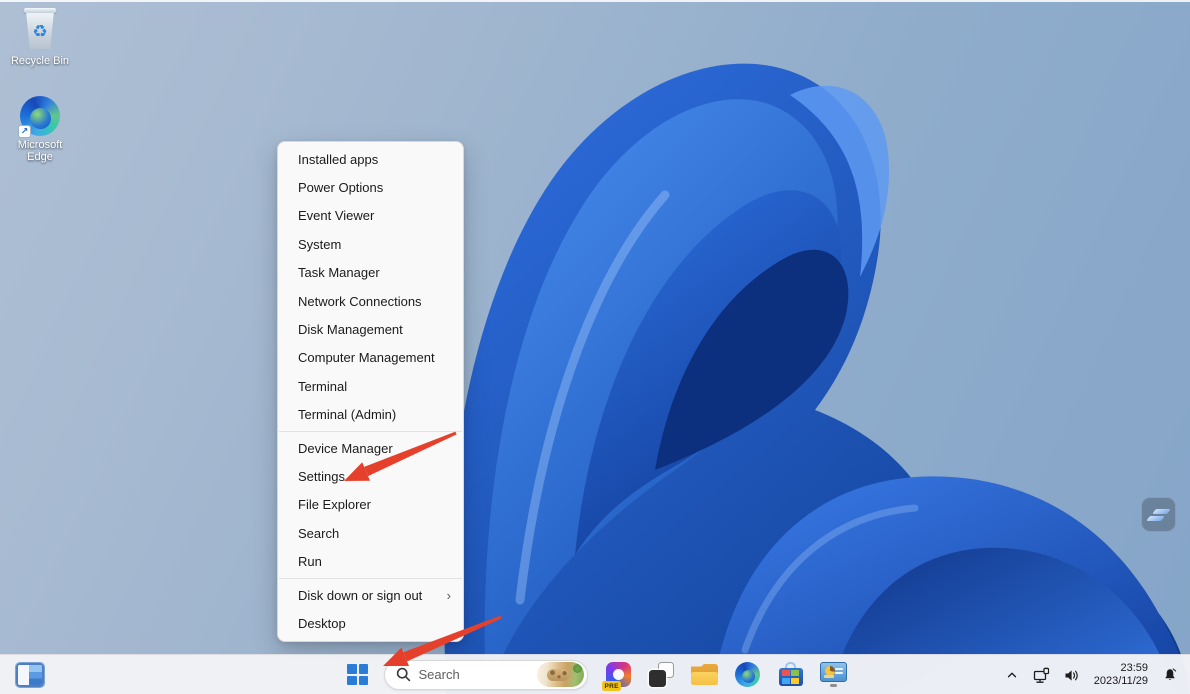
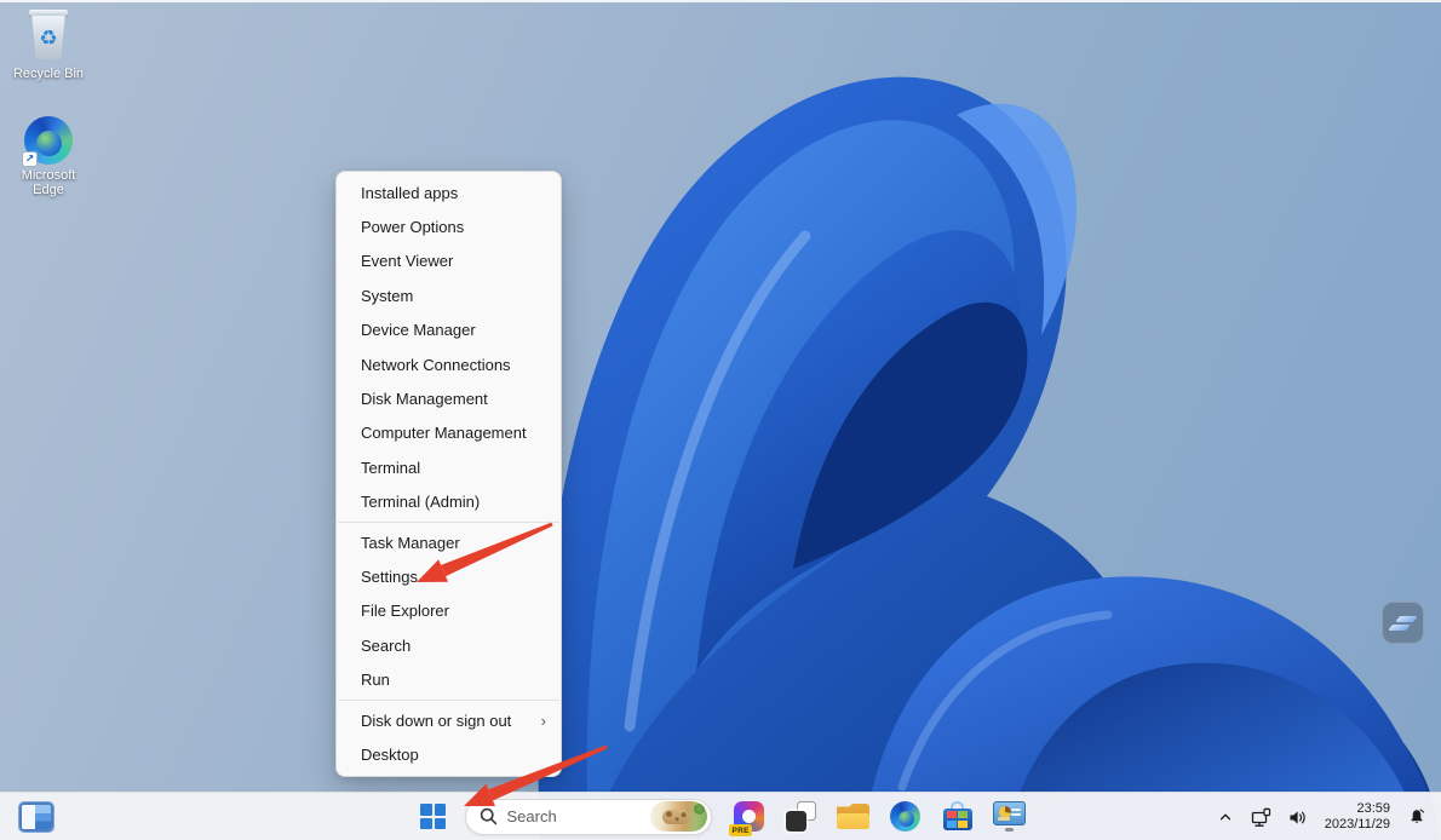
  ♻
  Recycle Bin
  ↗
  Microsoft Edge
  Installed apps
  Power Options
  Event Viewer
  System
- Task Manager
+ Device Manager
  Network Connections
  Disk Management
  Computer Management
  Terminal
  Terminal (Admin)
- Device Manager
+ Task Manager
  Settings
  File Explorer
  Search
  Run
  Disk down or sign out
  ›
  Desktop
  Search
  23:59
  2023/11/29
